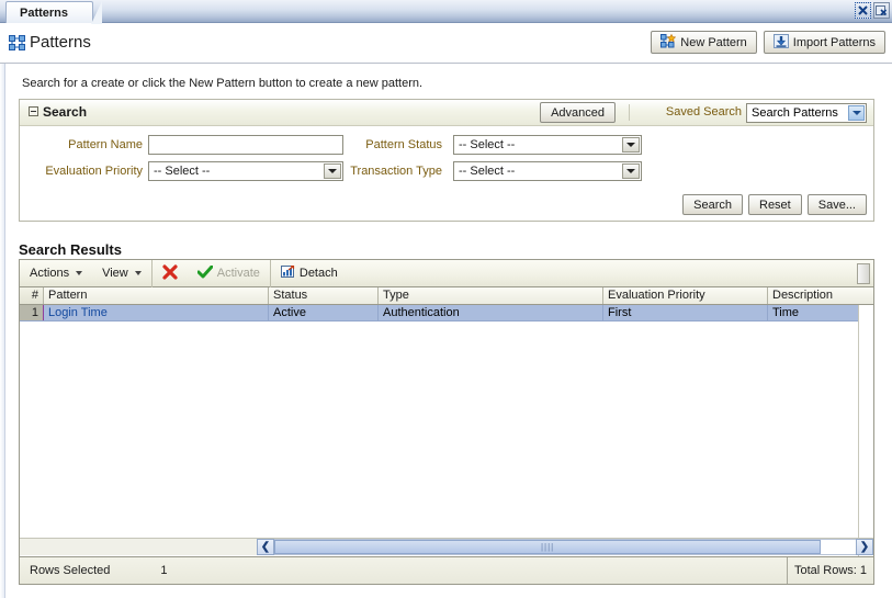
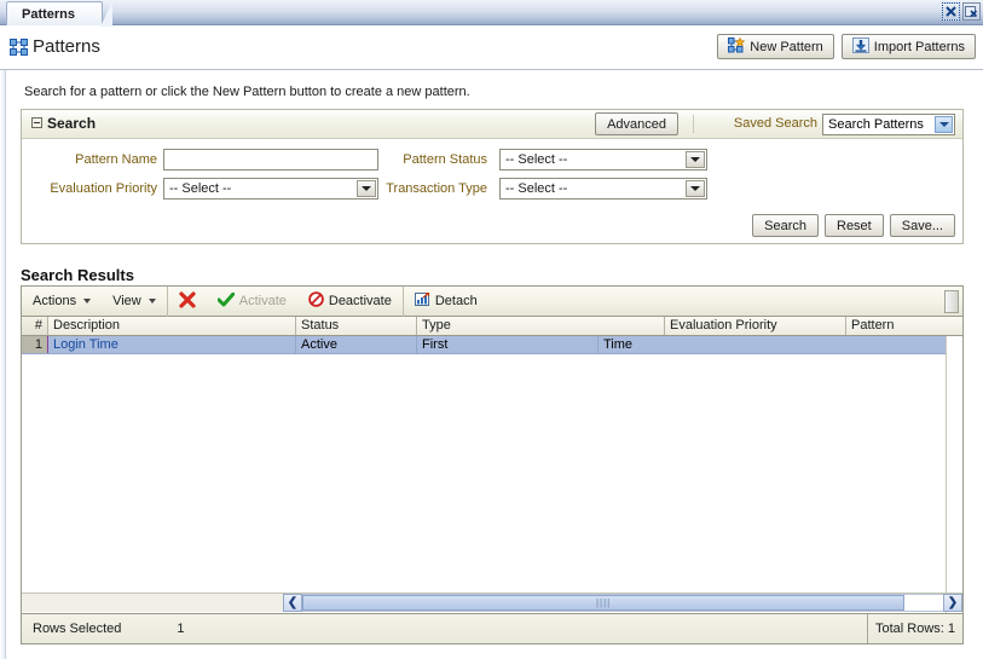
  Patterns
  Patterns
  New Pattern
  Import Patterns
- Search for a create or click the New Pattern button to create a new pattern.
+ Search for a pattern or click the New Pattern button to create a new pattern.
  Search
  Advanced
  Saved Search
  Search Patterns
  Pattern Name
  Pattern Status
  -- Select --
  Evaluation Priority
  -- Select --
  Transaction Type
  -- Select --
  Search
  Reset
  Save...
  Search Results
  Actions
  View
  Activate
+ Deactivate
  Detach
  #
- Pattern
+ Description
  Status
  Type
  Evaluation Priority
- Description
+ Pattern
  1
  Login Time
  Active
- Authentication
  First
  Time
  ❮
  ||||
  ❯
  Rows Selected
  1
  Total Rows: 1
